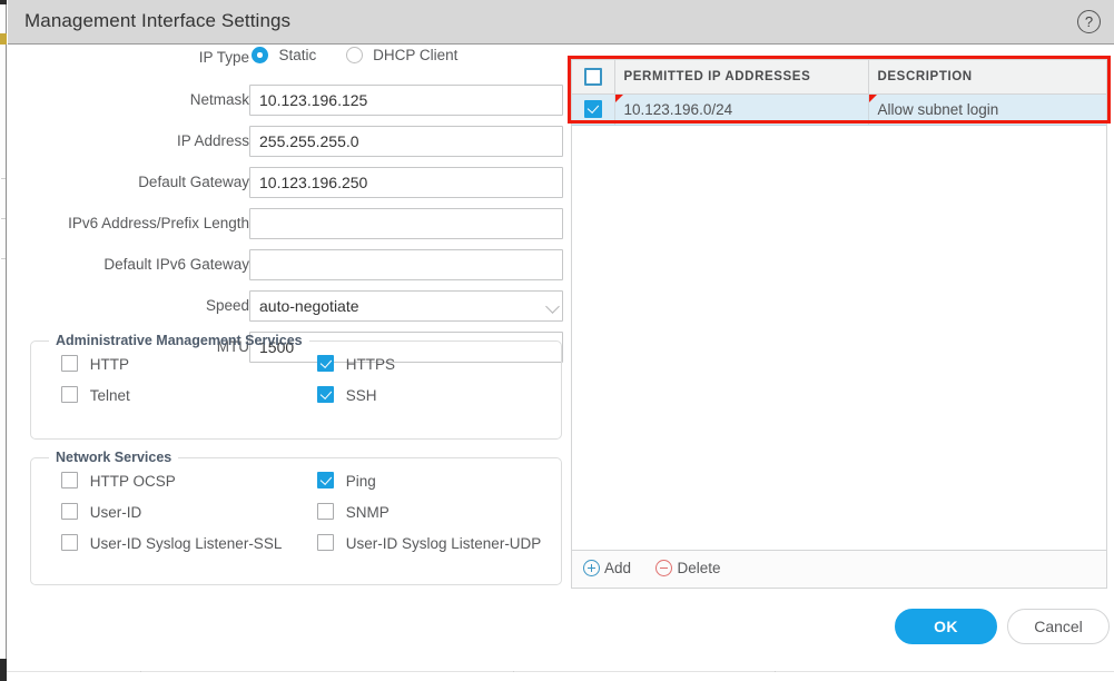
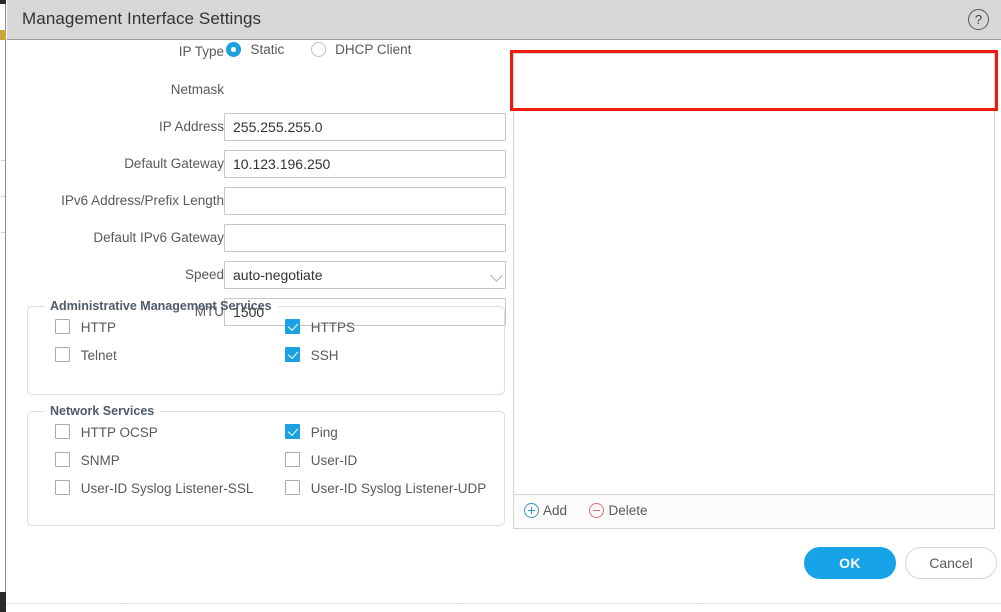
  Management Interface Settings
  ?
  IP Type
  Static DHCP Client
  Netmask
- 10.123.196.125
  IP Address
  255.255.255.0
  Default Gateway
  10.123.196.250
  IPv6 Address/Prefix Length
  Default IPv6 Gateway
  Speed
  auto-negotiate
  MTU
  1500
  Administrative Management Services
  HTTP
  Telnet
  HTTPS
  SSH
  Network Services
  HTTP OCSP
- User-ID
+ SNMP
  User-ID Syslog Listener-SSL
  Ping
- SNMP
+ User-ID
  User-ID Syslog Listener-UDP
- 	PERMITTED IP ADDRESSES	DESCRIPTION
- 	10.123.196.0/24	Allow subnet login
  Add Delete
  OK
  Cancel
